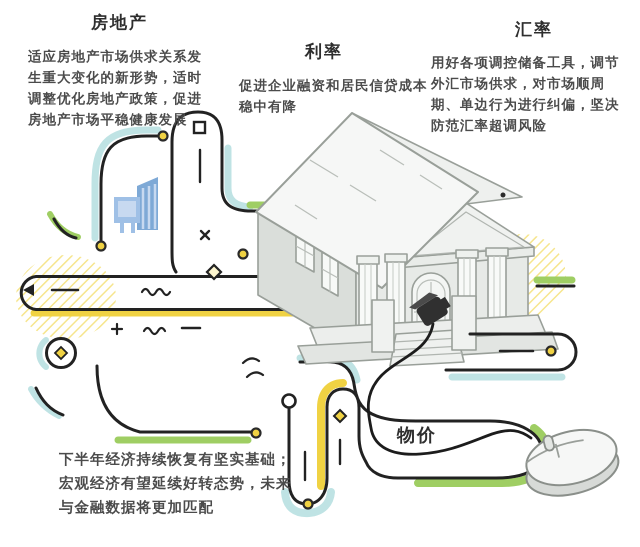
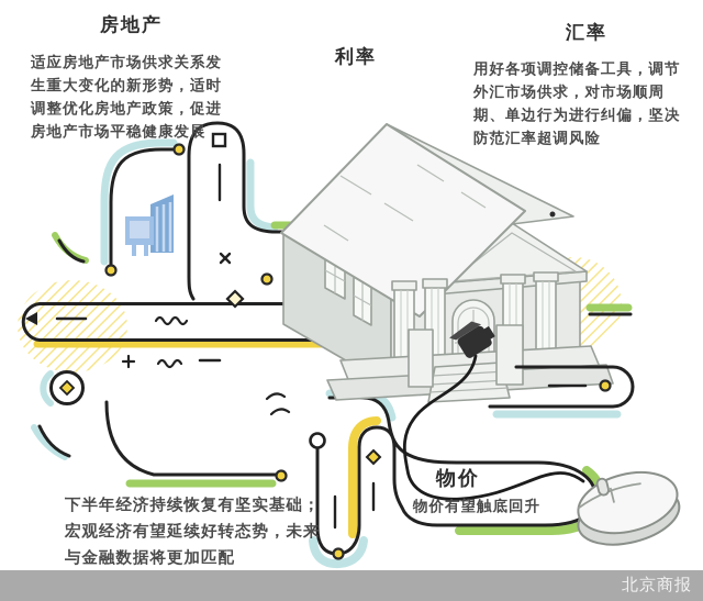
  房地产
  适应房地产市场供求关系发生重大变化的新形势，适时调整优化房地产政策，促进房地产市场平稳健康发展
  利率
- 促进企业融资和居民信贷成本稳中有降
  汇率
  用好各项调控储备工具，调节外汇市场供求，对市场顺周期、单边行为进行纠偏，坚决防范汇率超调风险
  下半年经济持续恢复有坚实基础；宏观经济有望延续好转态势，未来与金融数据将更加匹配
  物价
+ 物价有望触底回升
+ 北京商报
